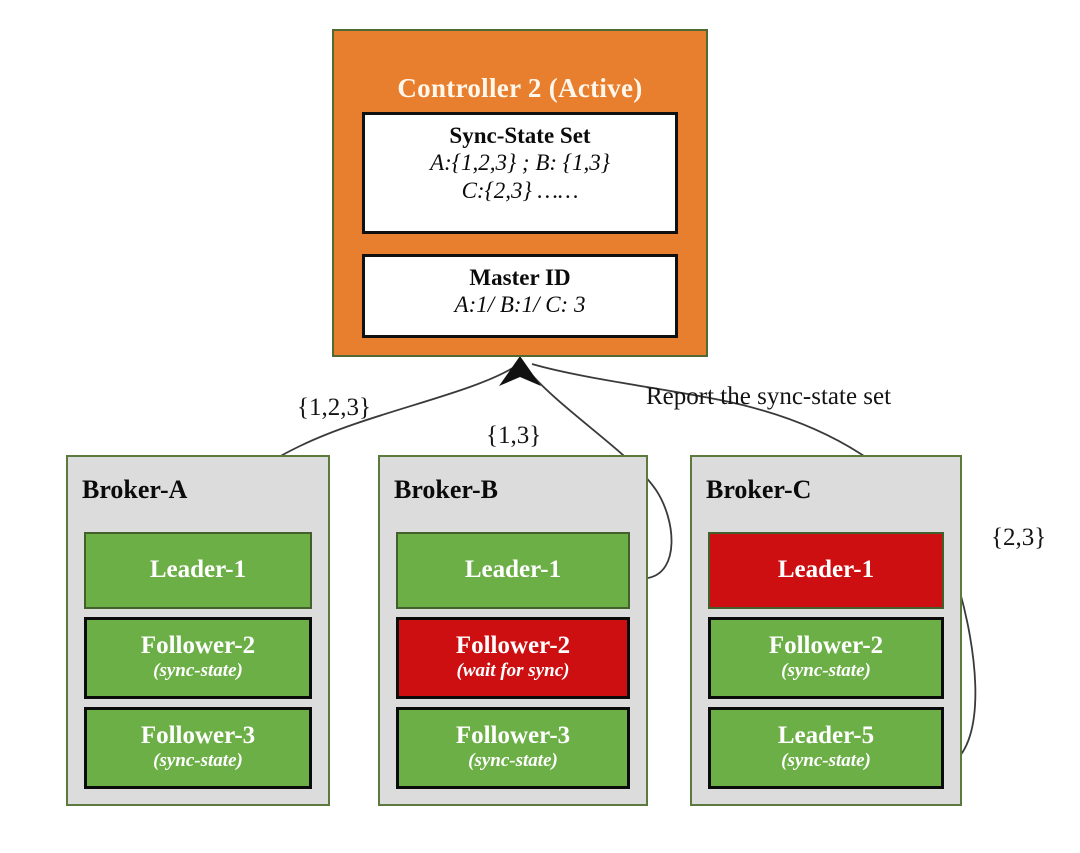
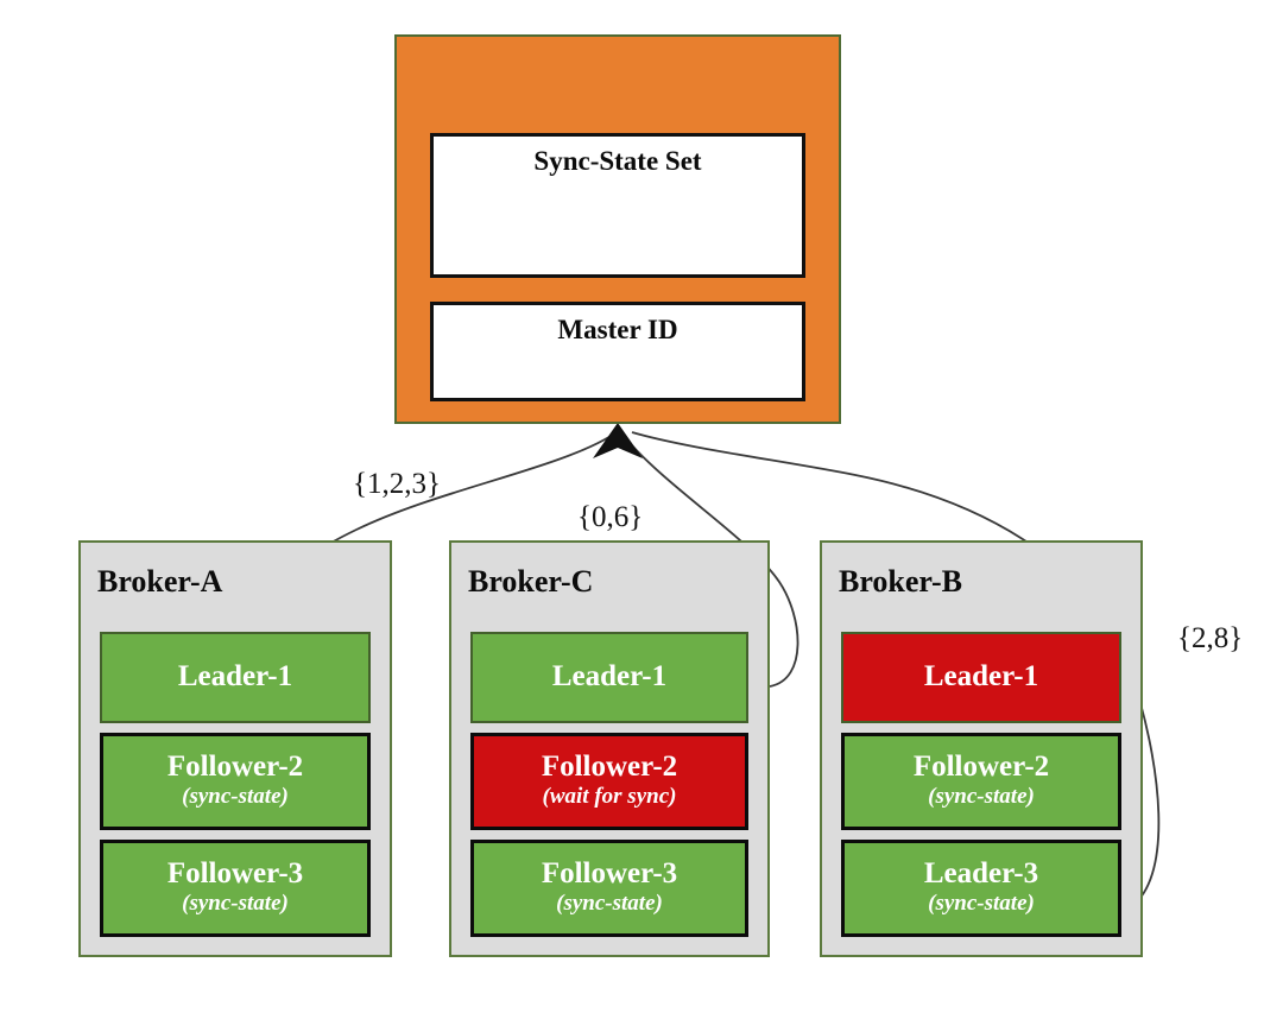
- Controller 2 (Active)
  Sync-State Set
- A:{1,2,3} ; B: {1,3}
- C:{2,3} ……
  Master ID
- A:1/ B:1/ C: 3
  Broker-A
  Leader-1
  Follower-2
  (sync-state)
  Follower-3
  (sync-state)
- Broker-B
+ Broker-C
  Leader-1
  Follower-2
  (wait for sync)
  Follower-3
  (sync-state)
- Broker-C
+ Broker-B
  Leader-1
  Follower-2
  (sync-state)
- Leader-5
+ Leader-3
  (sync-state)
  {1,2,3}
- {1,3}
+ {0,6}
- {2,3}
+ {2,8}
- Report the sync-state set
